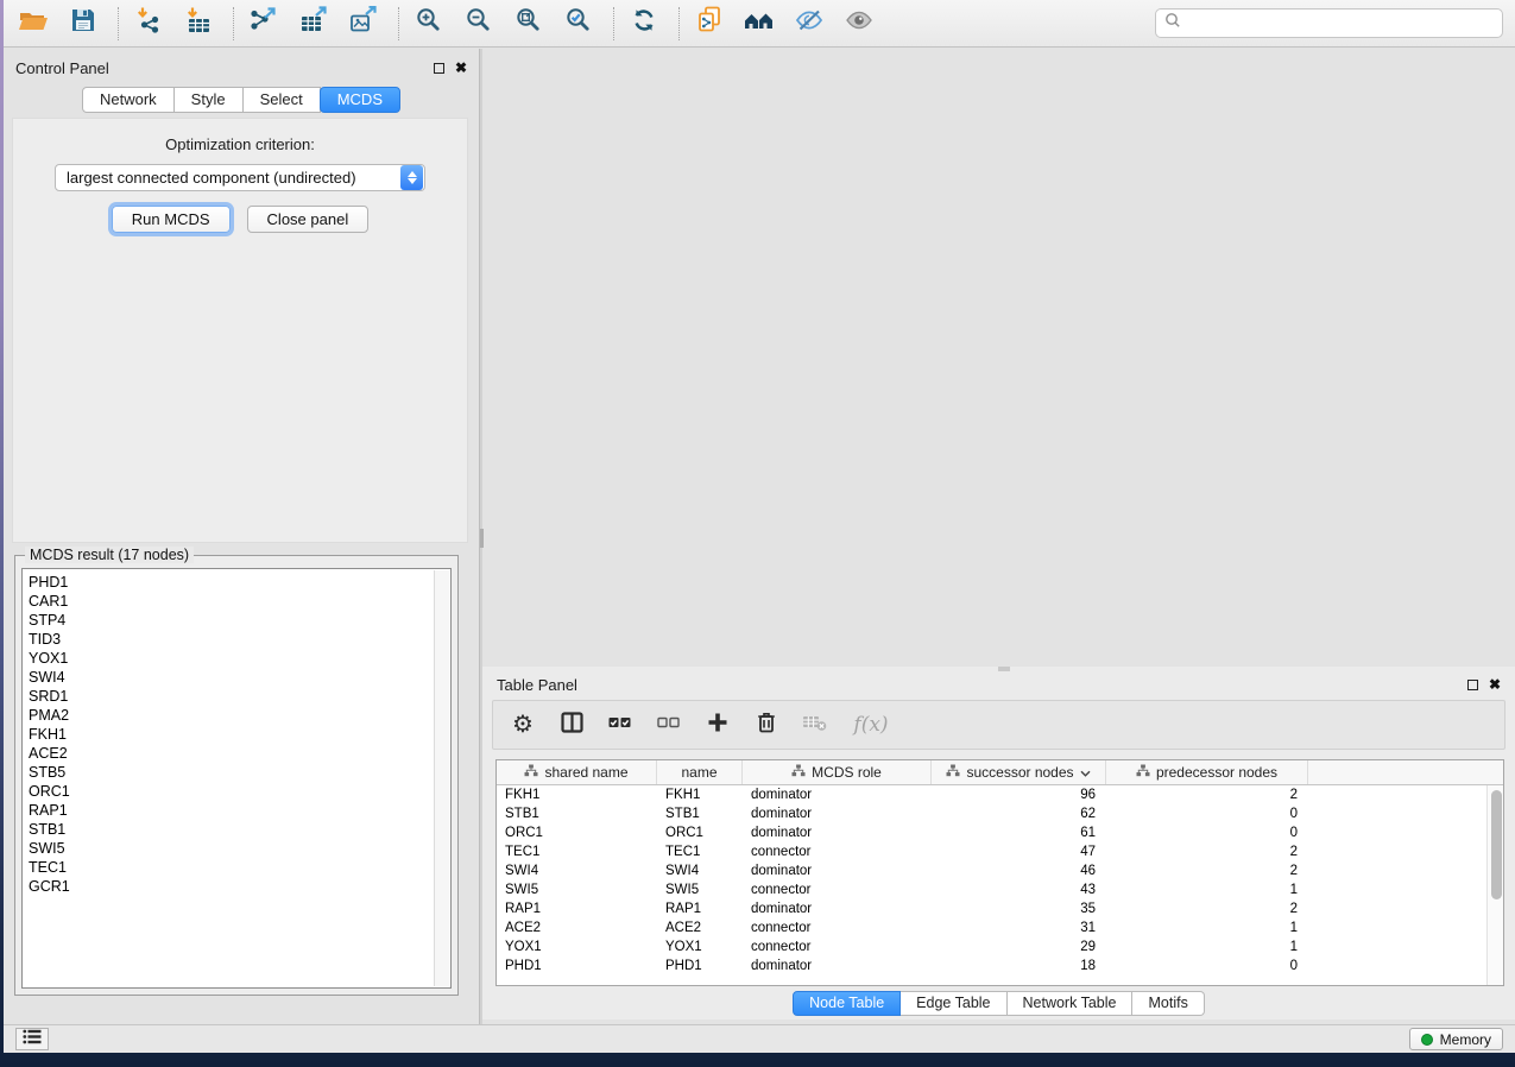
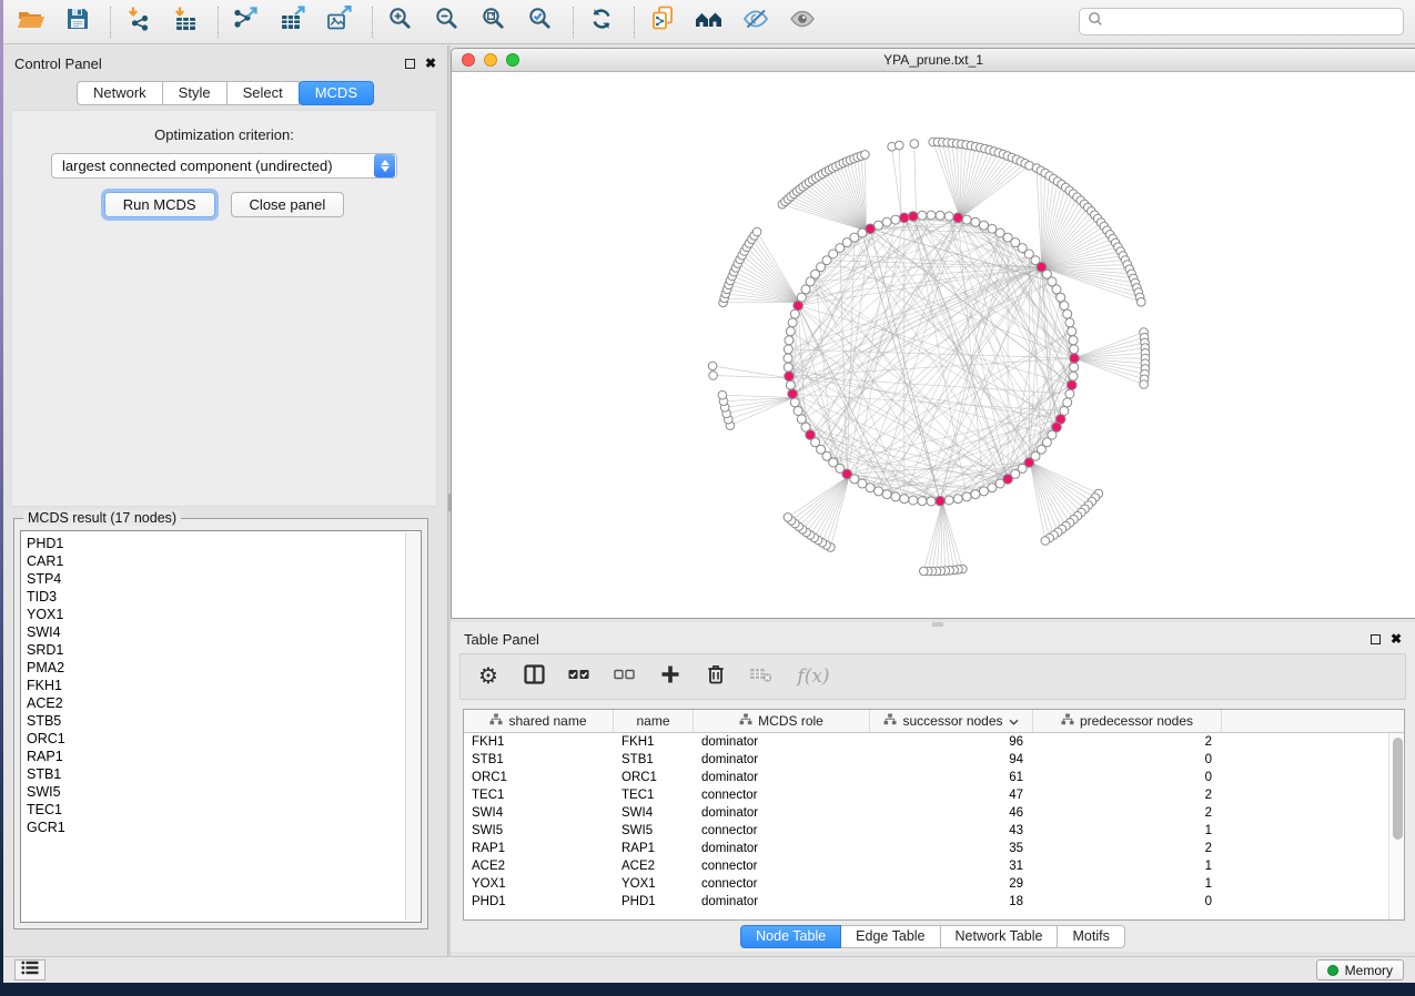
  Control Panel
  ✖
  Network
  Style
  Select
  MCDS
  Optimization criterion:
  largest connected component (undirected)
  Run MCDS
  Close panel
  MCDS result (17 nodes)
  PHD1
  CAR1
  STP4
  TID3
  YOX1
  SWI4
  SRD1
  PMA2
  FKH1
  ACE2
  STB5
  ORC1
  RAP1
  STB1
  SWI5
  TEC1
  GCR1
+ YPA_prune.txt_1
  Table Panel
  ✖
  ⚙
  f(x)
  shared name
  name
  MCDS role
  successor nodes
  predecessor nodes
  FKH1
  FKH1
  dominator
  96
  2
  STB1
  STB1
  dominator
- 62
+ 94
  0
  ORC1
  ORC1
  dominator
  61
  0
  TEC1
  TEC1
  connector
  47
  2
  SWI4
  SWI4
  dominator
  46
  2
  SWI5
  SWI5
  connector
  43
  1
  RAP1
  RAP1
  dominator
  35
  2
  ACE2
  ACE2
  connector
  31
  1
  YOX1
  YOX1
  connector
  29
  1
  PHD1
  PHD1
  dominator
  18
  0
  Node Table
  Edge Table
  Network Table
  Motifs
  Memory
